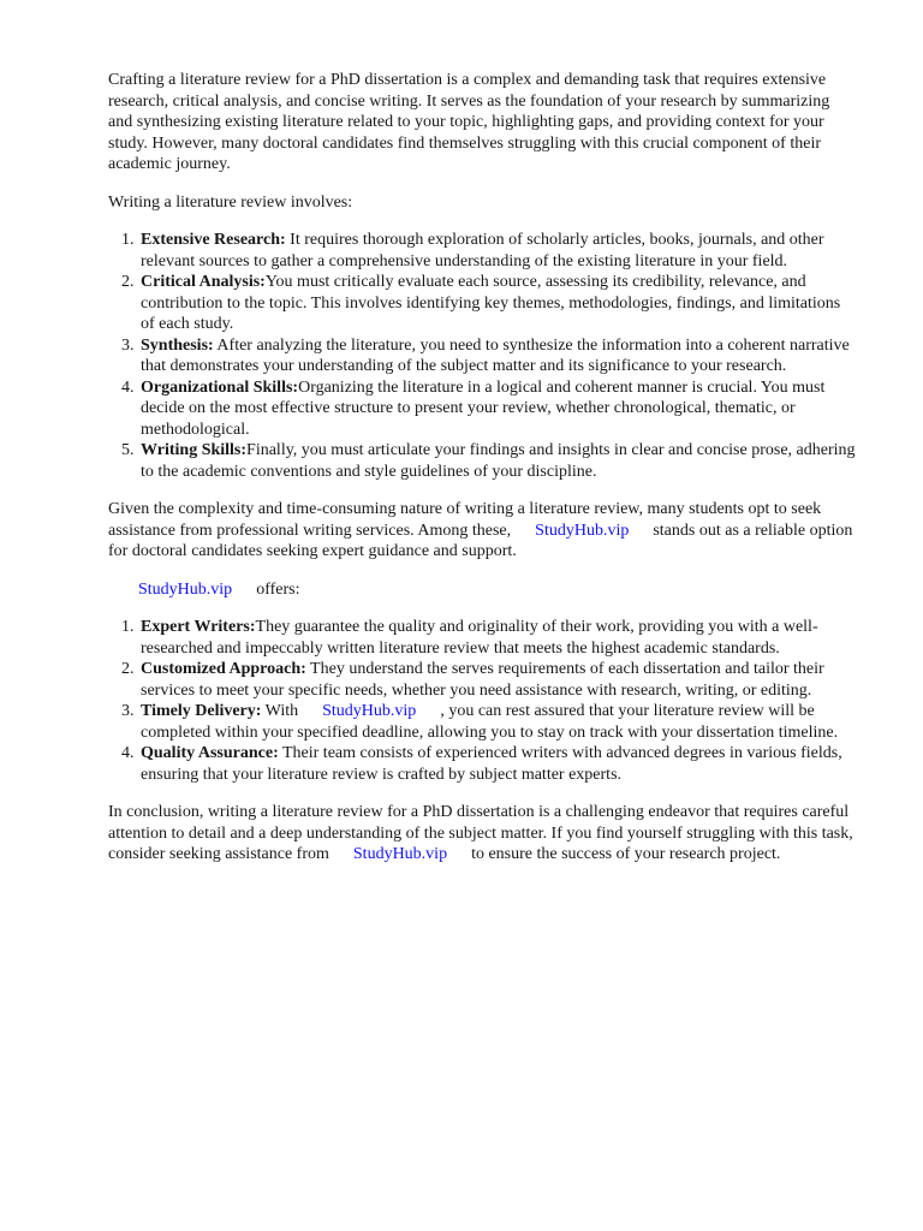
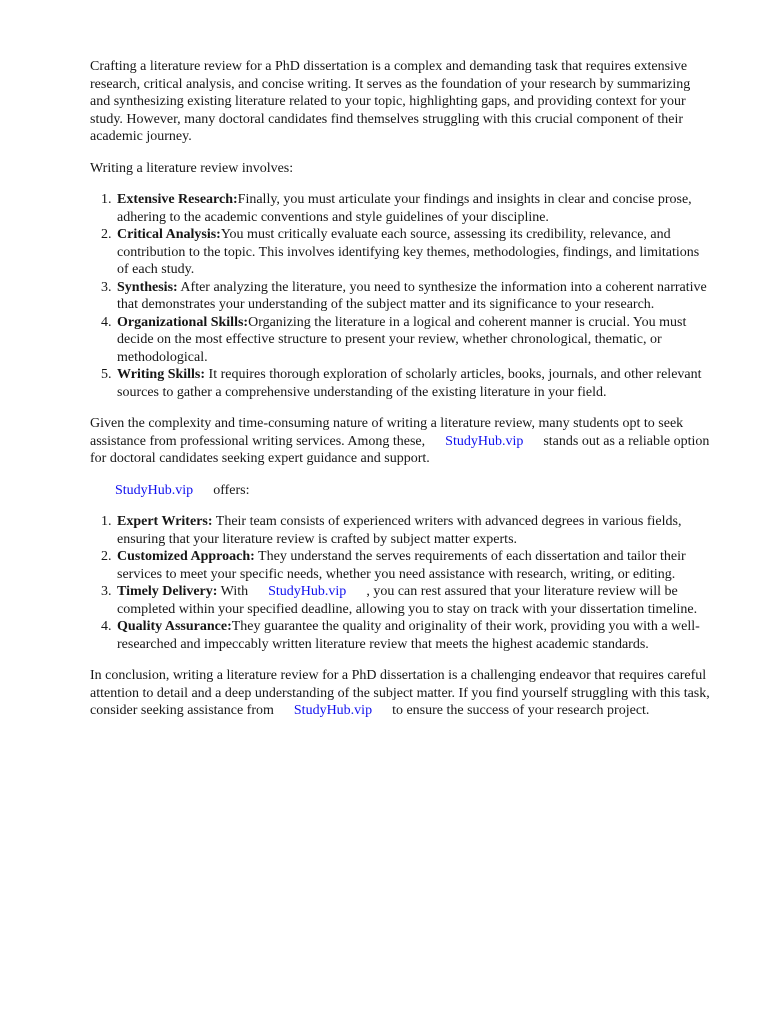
  Crafting a literature review for a PhD dissertation is a complex and demanding task that requires extensive research, critical analysis, and concise writing. It serves as the foundation of your research by summarizing and synthesizing existing literature related to your topic, highlighting gaps, and providing context for your study. However, many doctoral candidates find themselves struggling with this crucial component of their academic journey.
  Writing a literature review involves:
- Extensive Research: It requires thorough exploration of scholarly articles, books, journals, and other relevant sources to gather a comprehensive understanding of the existing literature in your field.
+ Extensive Research:Finally, you must articulate your findings and insights in clear and concise prose, adhering to the academic conventions and style guidelines of your discipline.
  Critical Analysis:You must critically evaluate each source, assessing its credibility, relevance, and contribution to the topic. This involves identifying key themes, methodologies, findings, and limitations of each study.
  Synthesis: After analyzing the literature, you need to synthesize the information into a coherent narrative that demonstrates your understanding of the subject matter and its significance to your research.
  Organizational Skills:Organizing the literature in a logical and coherent manner is crucial. You must decide on the most effective structure to present your review, whether chronological, thematic, or methodological.
- Writing Skills:Finally, you must articulate your findings and insights in clear and concise prose, adhering to the academic conventions and style guidelines of your discipline.
+ Writing Skills: It requires thorough exploration of scholarly articles, books, journals, and other relevant sources to gather a comprehensive understanding of the existing literature in your field.
  Given the complexity and time-consuming nature of writing a literature review, many students opt to seek assistance from professional writing services. Among these, StudyHub.vip stands out as a reliable option for doctoral candidates seeking expert guidance and support.
  StudyHub.vip offers:
- Expert Writers:They guarantee the quality and originality of their work, providing you with a well-researched and impeccably written literature review that meets the highest academic standards.
+ Expert Writers: Their team consists of experienced writers with advanced degrees in various fields, ensuring that your literature review is crafted by subject matter experts.
  Customized Approach: They understand the serves requirements of each dissertation and tailor their services to meet your specific needs, whether you need assistance with research, writing, or editing.
  Timely Delivery: With StudyHub.vip , you can rest assured that your literature review will be completed within your specified deadline, allowing you to stay on track with your dissertation timeline.
- Quality Assurance: Their team consists of experienced writers with advanced degrees in various fields, ensuring that your literature review is crafted by subject matter experts.
+ Quality Assurance:They guarantee the quality and originality of their work, providing you with a well-researched and impeccably written literature review that meets the highest academic standards.
  In conclusion, writing a literature review for a PhD dissertation is a challenging endeavor that requires careful attention to detail and a deep understanding of the subject matter. If you find yourself struggling with this task, consider seeking assistance from StudyHub.vip to ensure the success of your research project.
